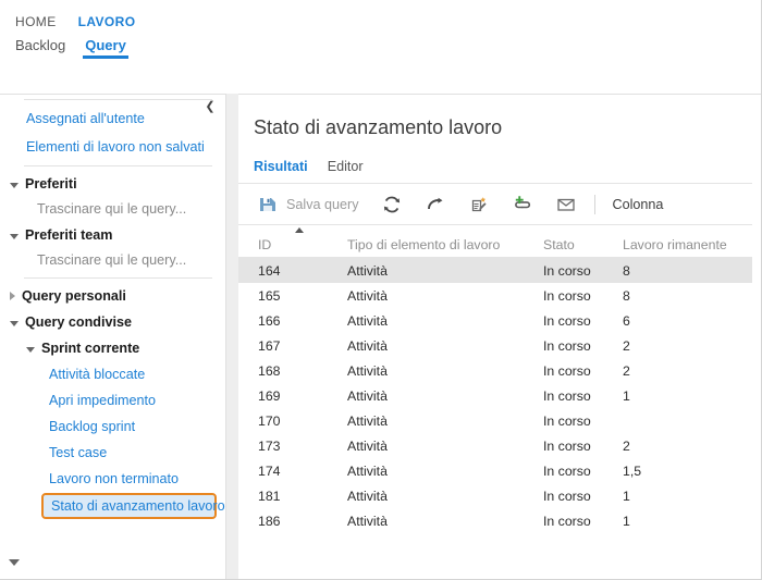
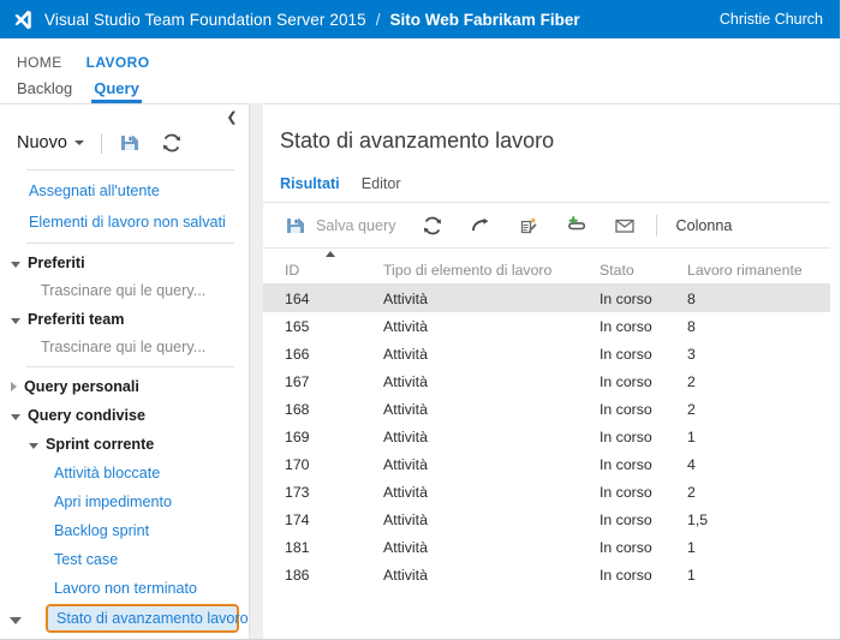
+ Visual Studio Team Foundation Server 2015
+ /
+ Sito Web Fabrikam Fiber
+ Christie Church
  HOME
  LAVORO
  Backlog
  Query
  ❮
+ Nuovo
  Assegnati all'utente
  Elementi di lavoro non salvati
  Preferiti
  Trascinare qui le query...
  Preferiti team
  Trascinare qui le query...
  Query personali
  Query condivise
  Sprint corrente
  Attività bloccate
  Apri impedimento
  Backlog sprint
  Test case
  Lavoro non terminato
  Stato di avanzamento lavoro
  Stato di avanzamento lavoro
  Risultati
  Editor
  Salva query
  Colonna
  ID
  Tipo di elemento di lavoro
  Stato
  Lavoro rimanente
  164
  Attività
  In corso
  8
  165
  Attività
  In corso
  8
  166
  Attività
  In corso
- 6
+ 3
  167
  Attività
  In corso
  2
  168
  Attività
  In corso
  2
  169
  Attività
  In corso
  1
  170
  Attività
  In corso
+ 4
  173
  Attività
  In corso
  2
  174
  Attività
  In corso
  1,5
  181
  Attività
  In corso
  1
  186
  Attività
  In corso
  1
